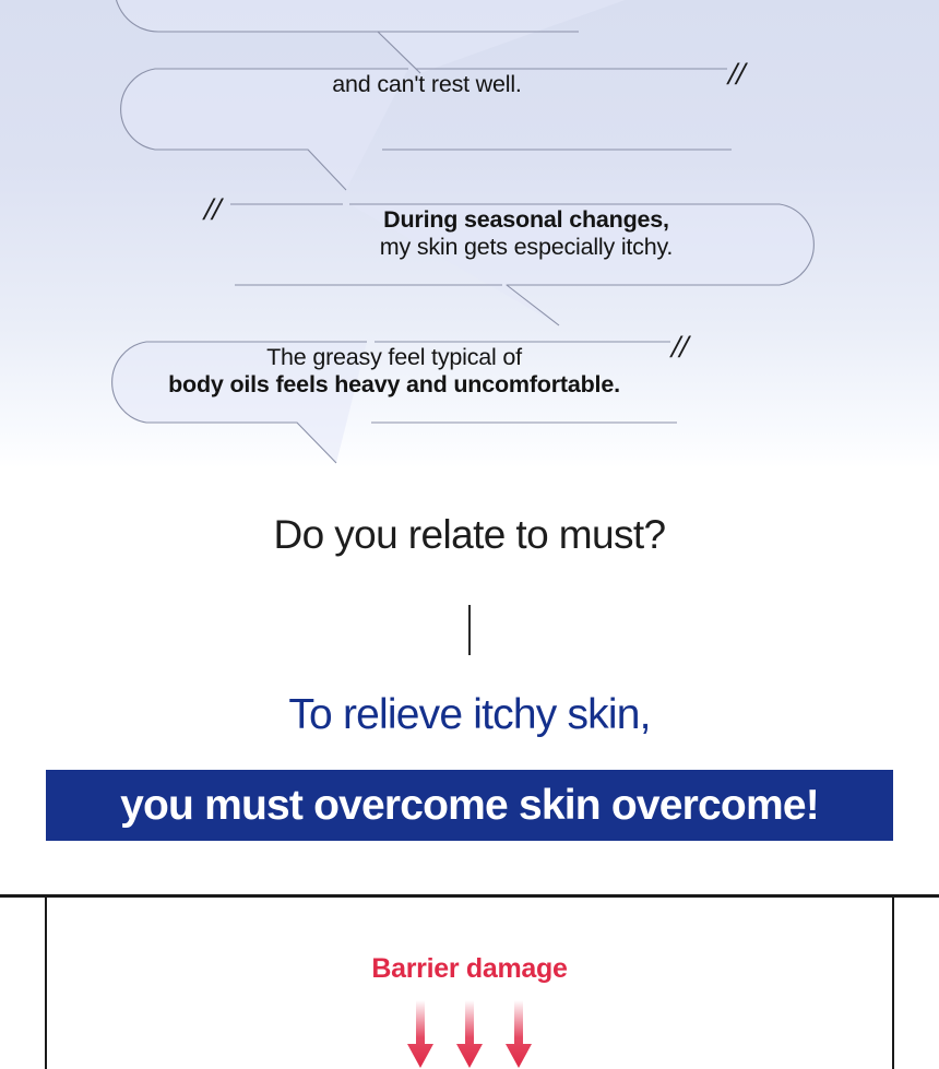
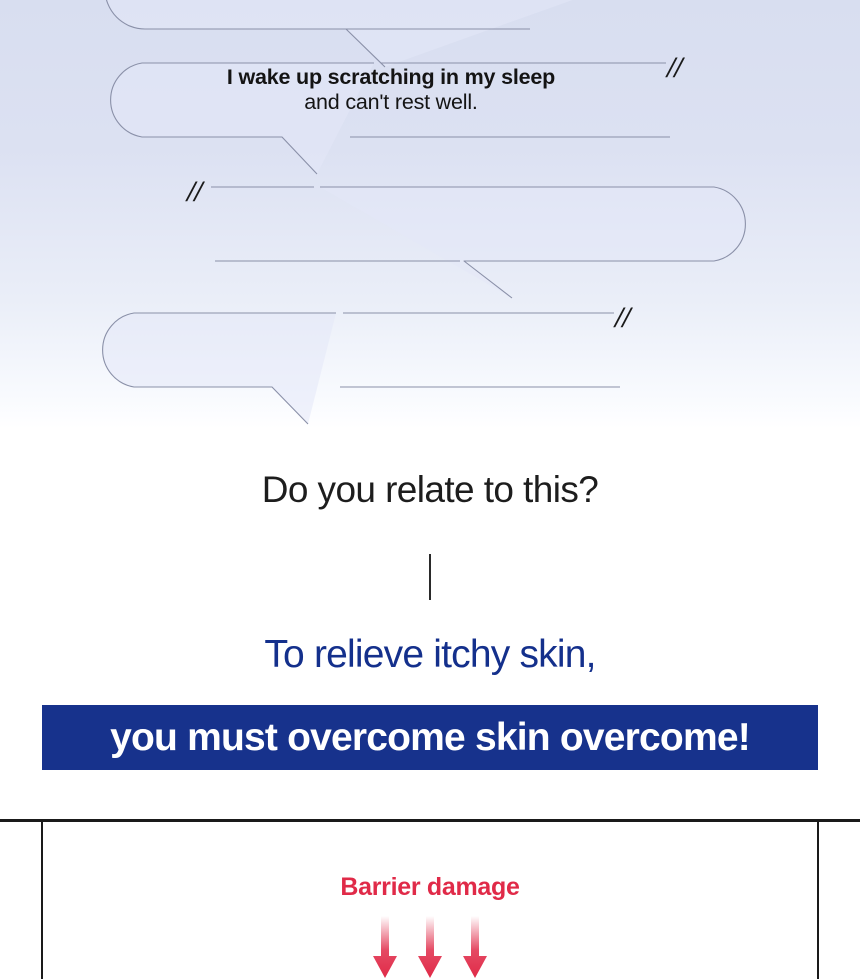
+ I wake up scratching in my sleep
  and can't rest well.
  //
- During seasonal changes,
- my skin gets especially itchy.
  //
- The greasy feel typical of
- body oils feels heavy and uncomfortable.
  //
- Do you relate to must?
+ Do you relate to this?
  To relieve itchy skin,
  you must overcome skin overcome!
  Barrier damage
